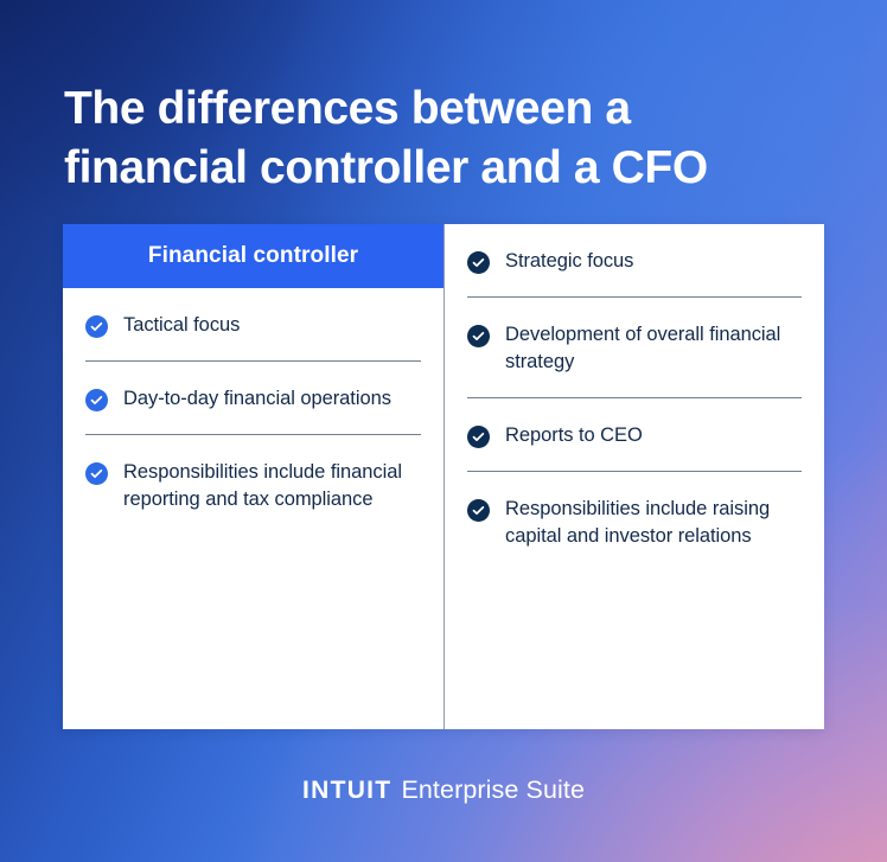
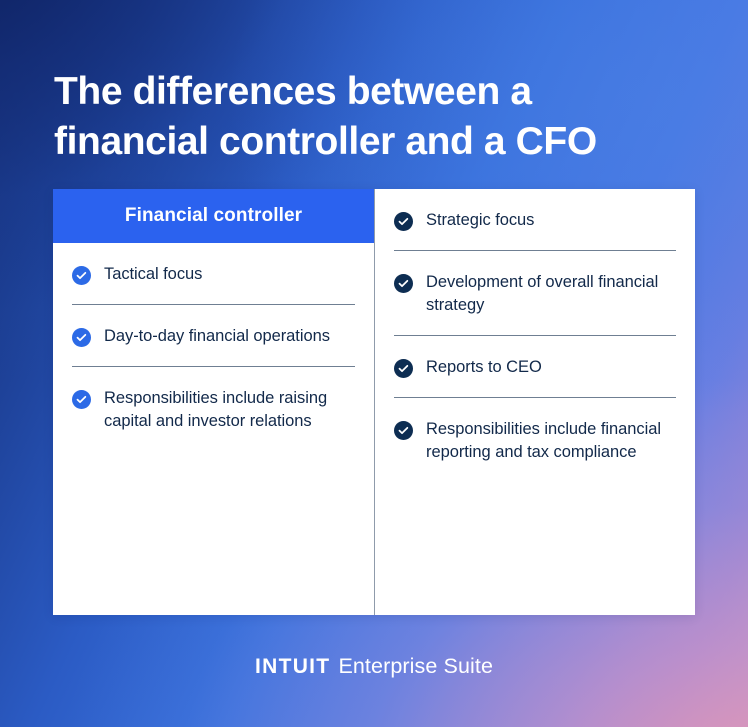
  The differences between a
  financial controller and a CFO
  Financial controller
  Tactical focus
  Day-to-day financial operations
- Responsibilities include financial reporting and tax compliance
+ Responsibilities include raising capital and investor relations
  Strategic focus
  Development of overall financial strategy
  Reports to CEO
- Responsibilities include raising capital and investor relations
+ Responsibilities include financial reporting and tax compliance
  INTUIT
  Enterprise Suite
